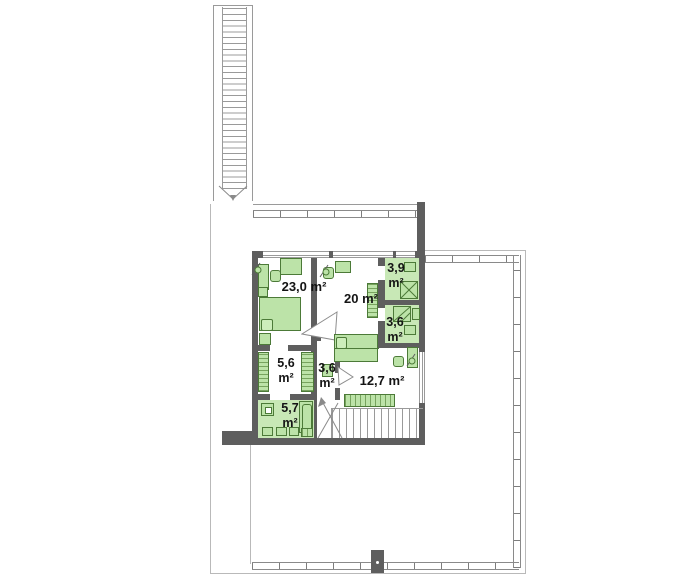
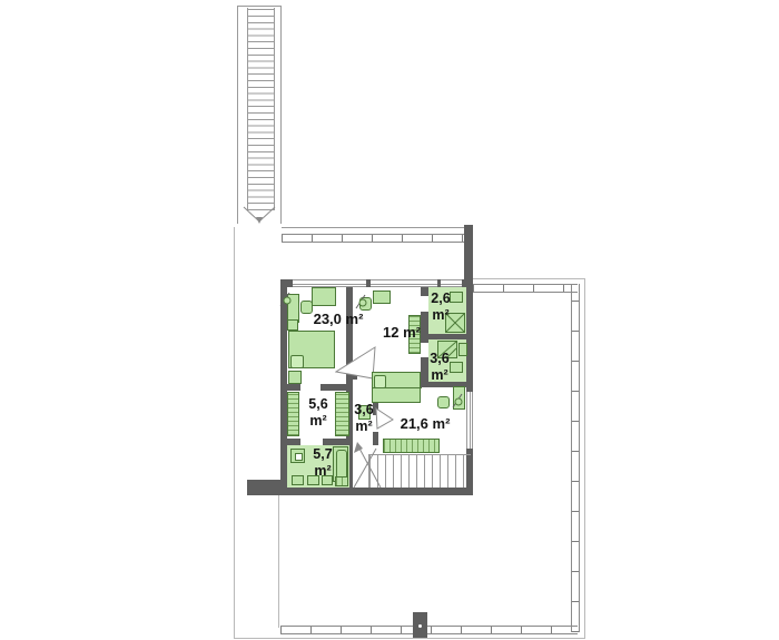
  23,0 m²
- 20 m²
+ 12 m²
- 3,9 m²
+ 2,6 m²
  3,6 m²
  5,6 m²
  3,6 m²
  5,7 m²
- 12,7 m²
+ 21,6 m²
